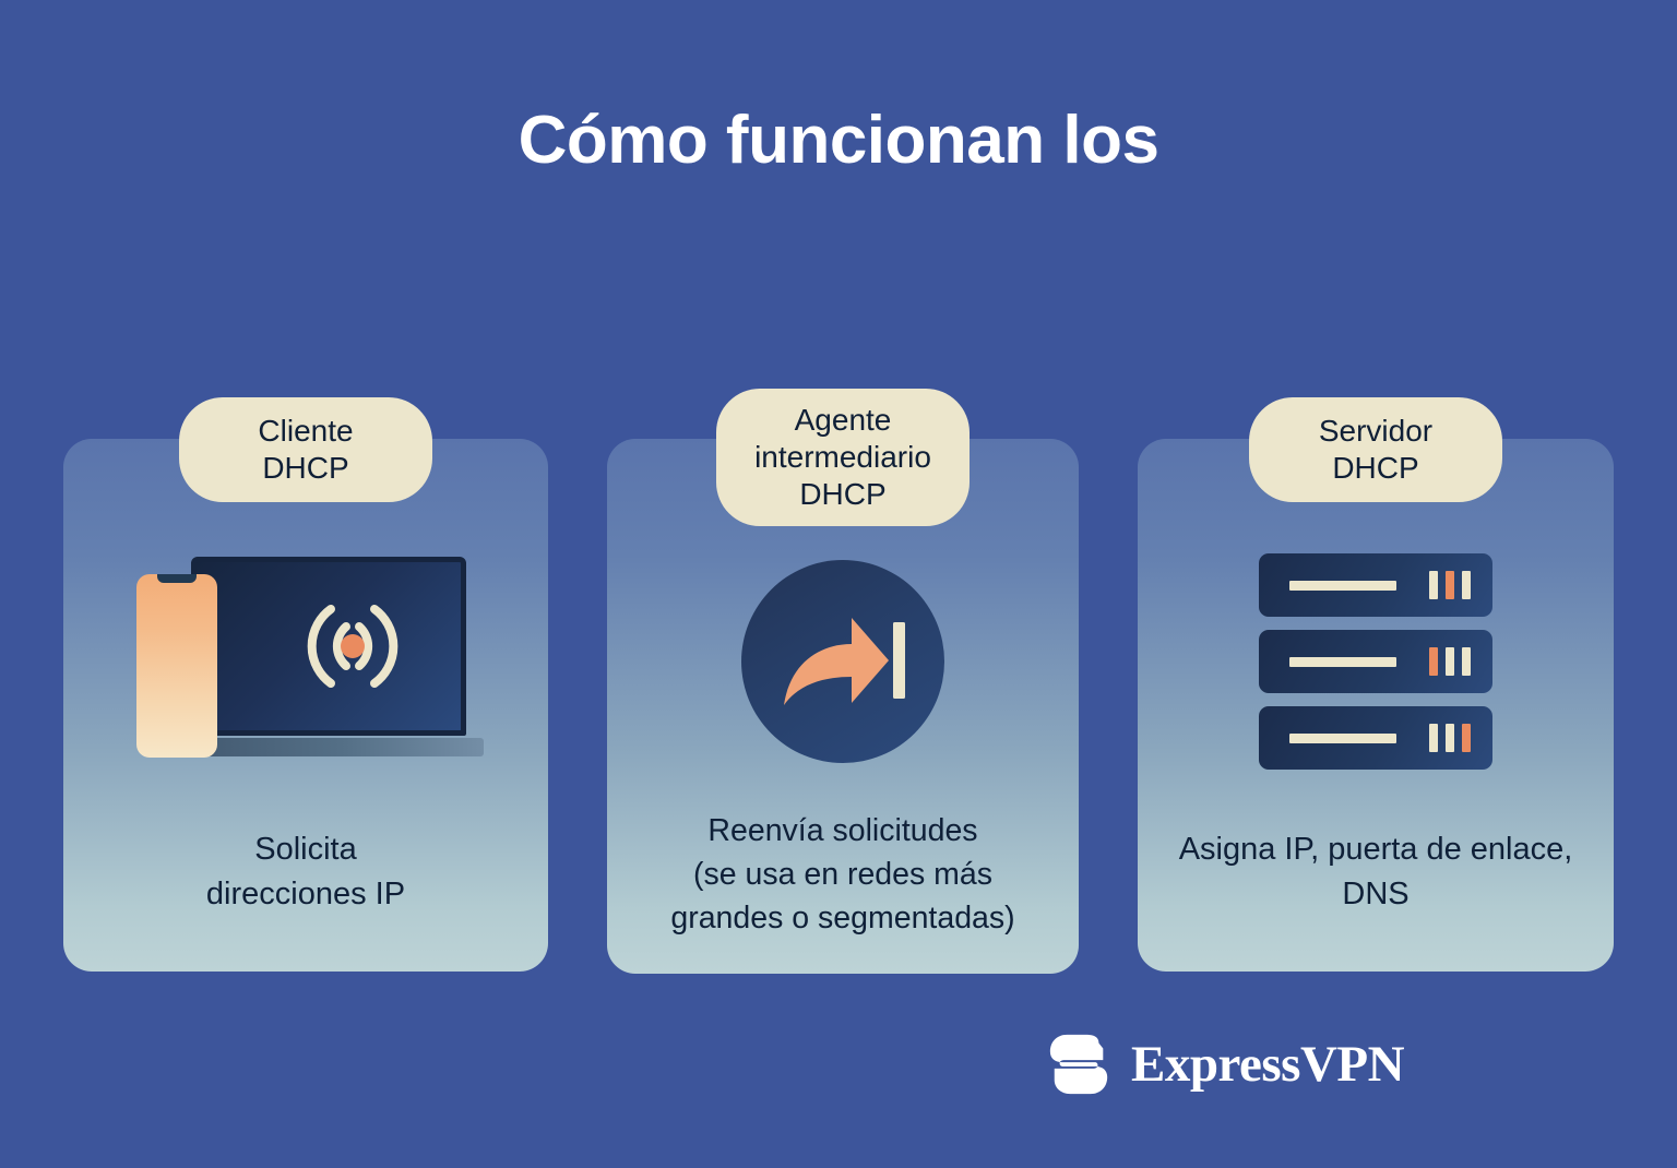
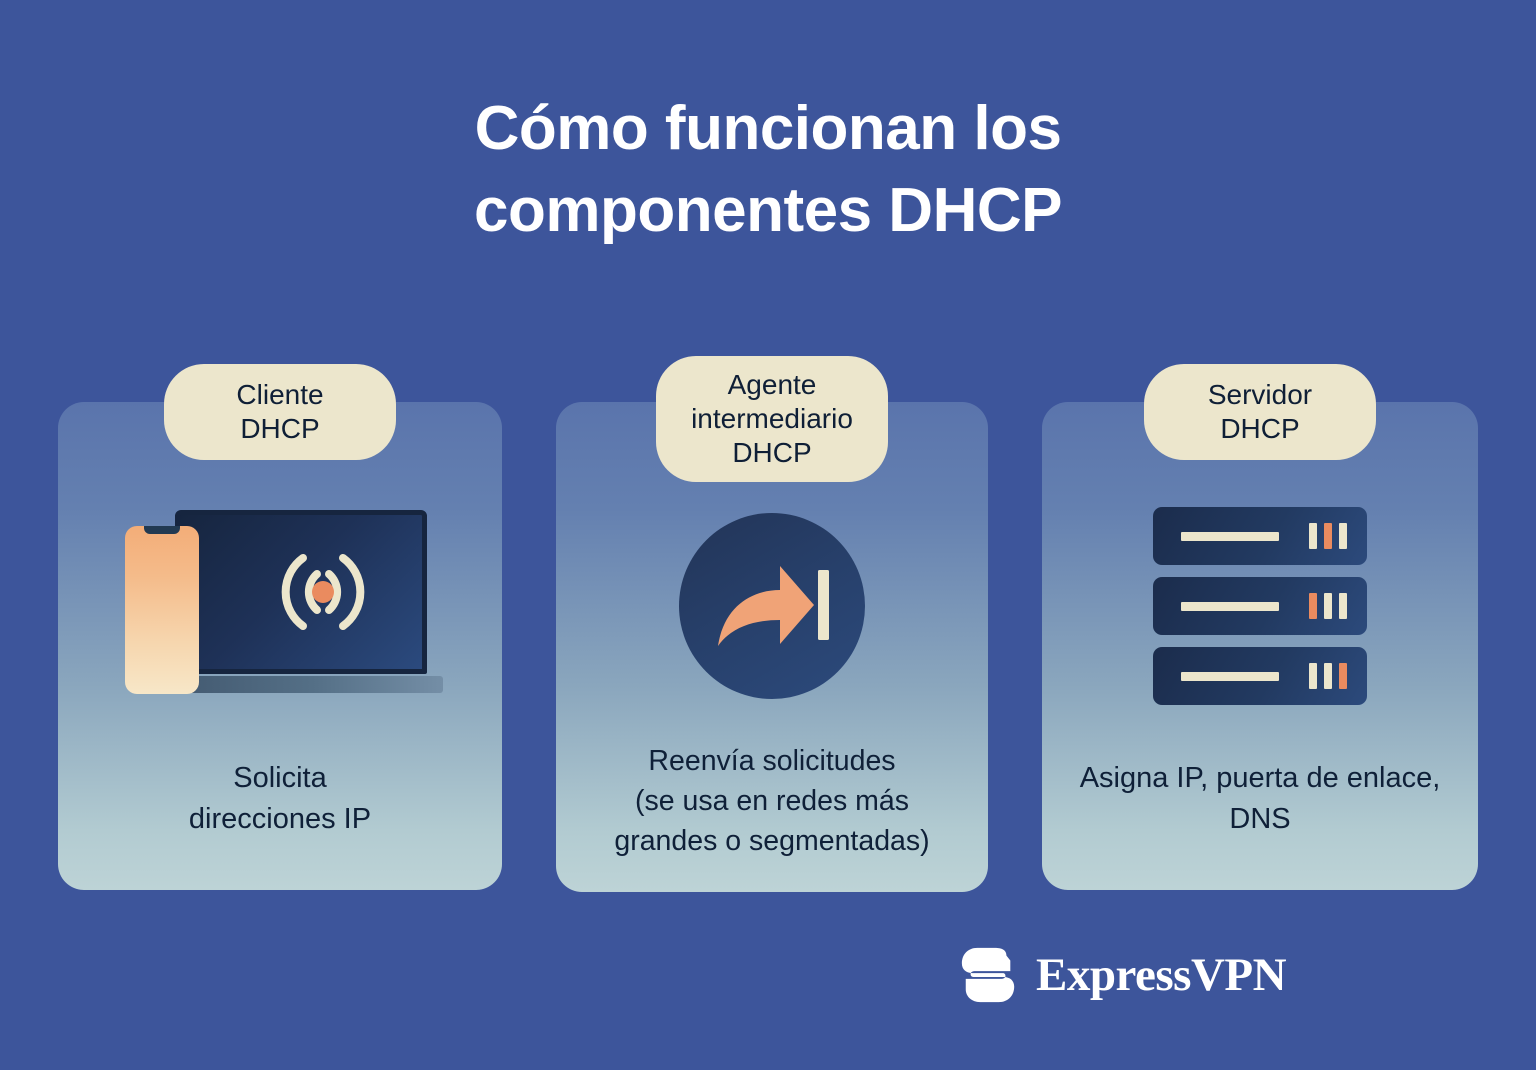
  Cómo funcionan los
+ componentes DHCP
  Cliente DHCP
  Solicita
  direcciones IP
  Agente intermediario
  DHCP
  Reenvía solicitudes
  (se usa en redes más
  grandes o segmentadas)
  Servidor DHCP
  Asigna IP, puerta de enlace,
  DNS
  ExpressVPN
